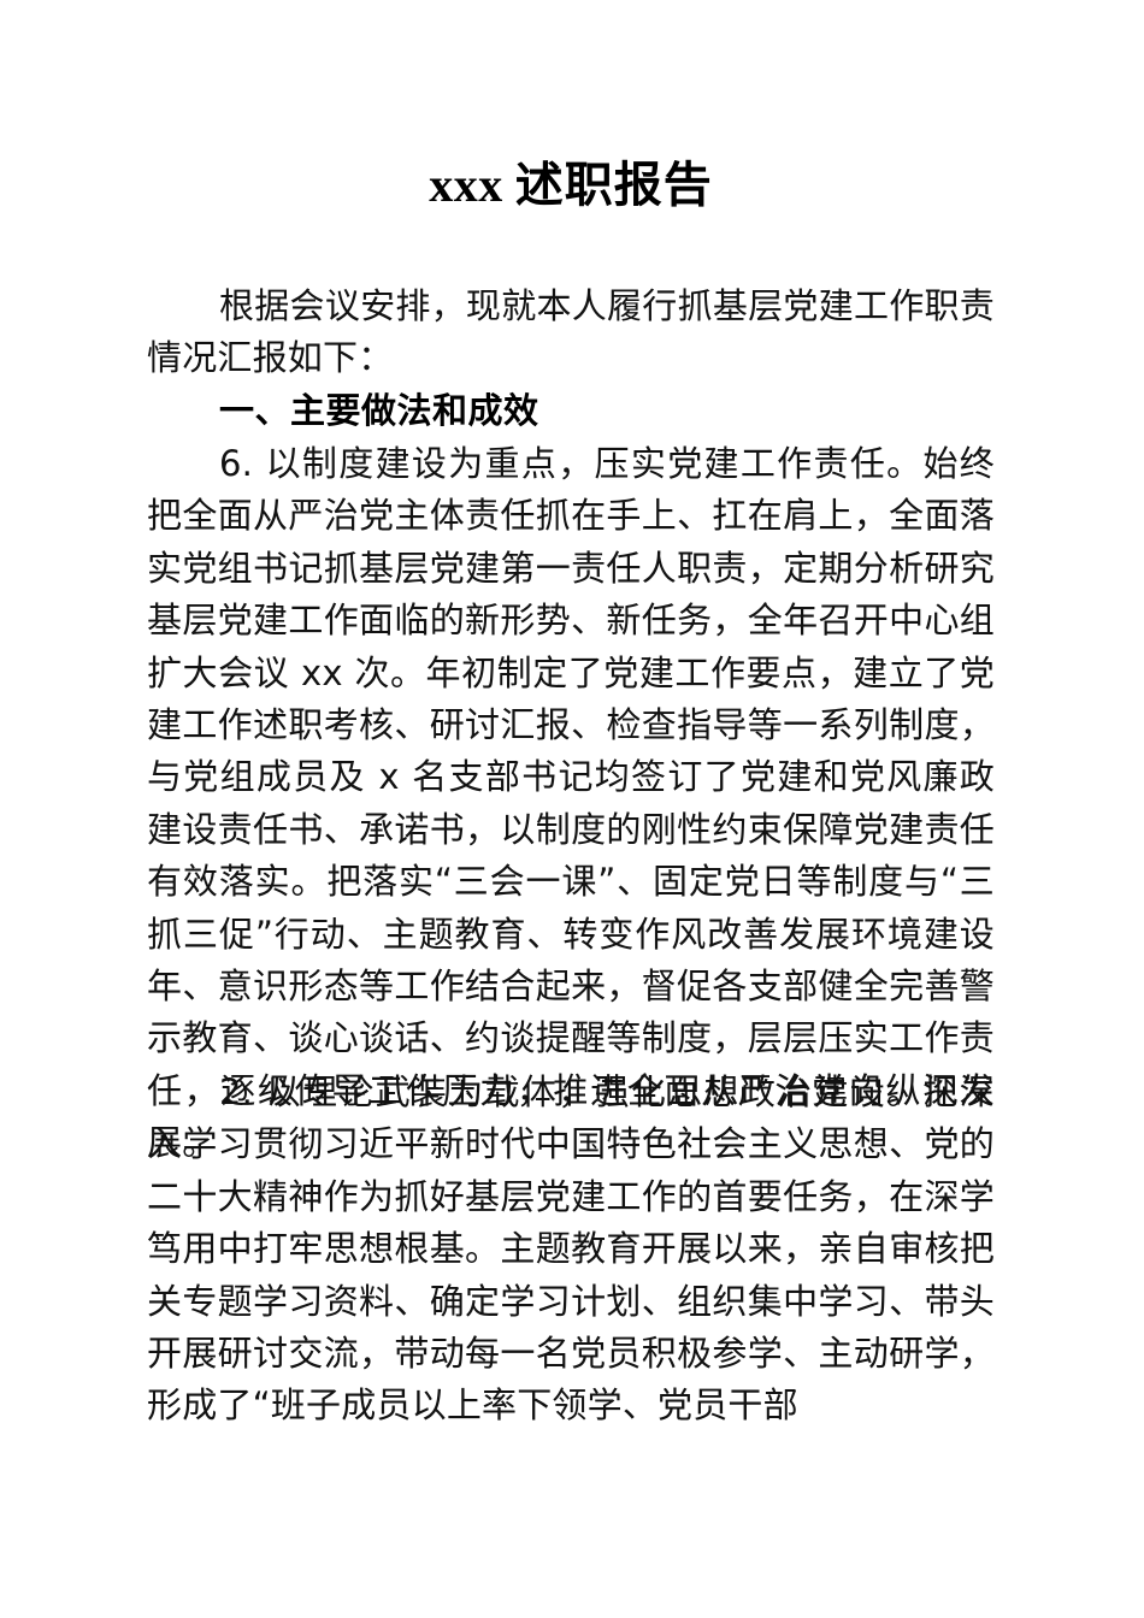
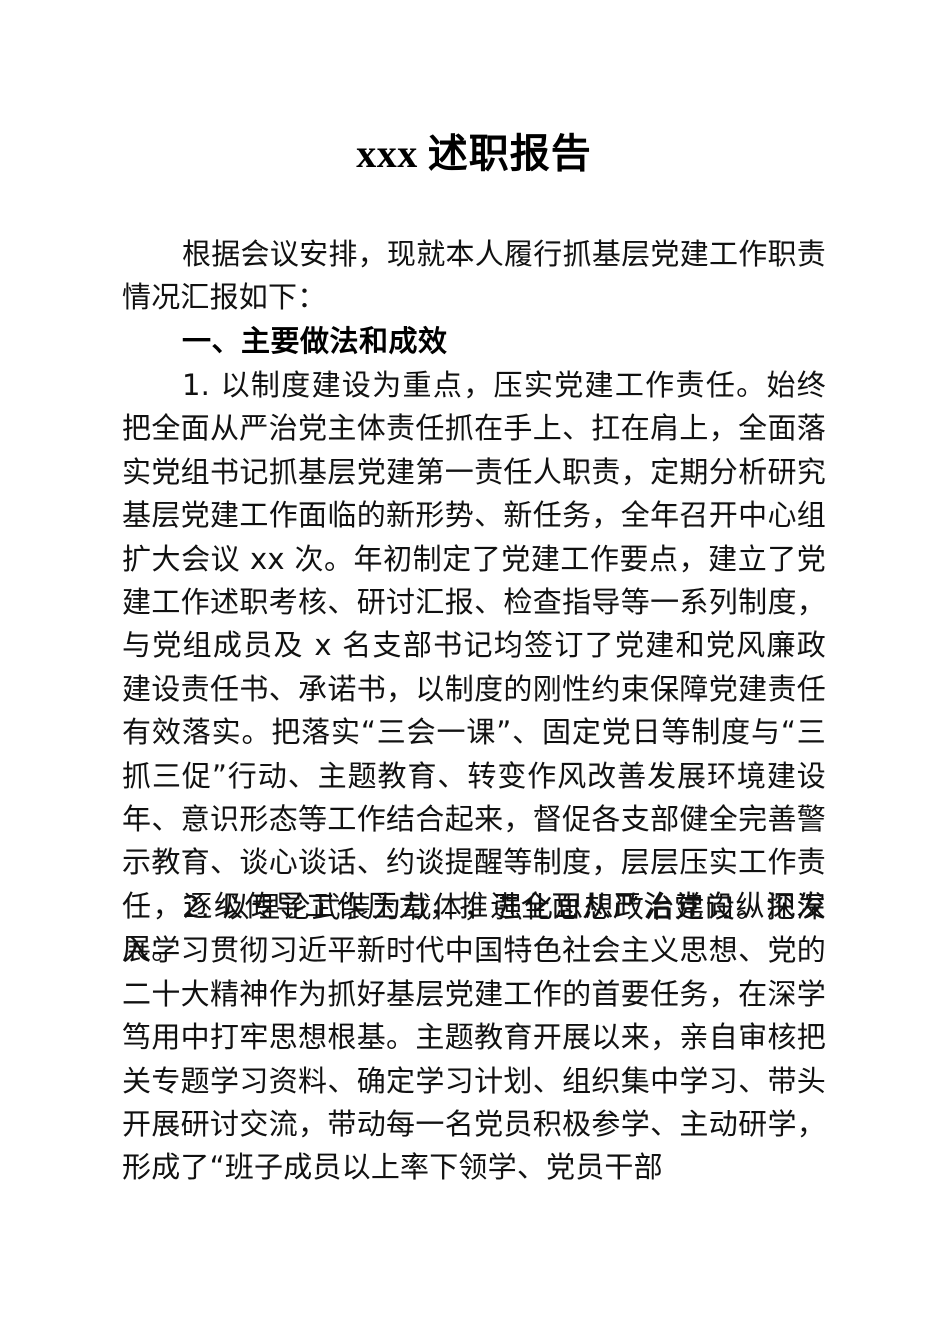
  xxx 述职报告
  根据会议安排，现就本人履行抓基层党建工作职责情况汇报如下：
  一、主要做法和成效
- 6. 以制度建设为重点，压实党建工作责任。始终把全面从严治党主体责任抓在手上、扛在肩上，全面落实党组书记抓基层党建第一责任人职责，定期分析研究基层党建工作面临的新形势、新任务，全年召开中心组扩大会议 xx 次。年初制定了党建工作要点，建立了党建工作述职考核、研讨汇报、检查指导等一系列制度，与党组成员及 x 名支部书记均签订了党建和党风廉政建设责任书、承诺书，以制度的刚性约束保障党建责任有效落实。把落实“三会一课”、固定党日等制度与“三抓三促”行动、主题教育、转变作风改善发展环境建设年、意识形态等工作结合起来，督促各支部健全完善警示教育、谈心谈话、约谈提醒等制度，层层压实工作责任，逐级传导工作压力，推进全面从严治党向纵深发展。
+ 1. 以制度建设为重点，压实党建工作责任。始终把全面从严治党主体责任抓在手上、扛在肩上，全面落实党组书记抓基层党建第一责任人职责，定期分析研究基层党建工作面临的新形势、新任务，全年召开中心组扩大会议 xx 次。年初制定了党建工作要点，建立了党建工作述职考核、研讨汇报、检查指导等一系列制度，与党组成员及 x 名支部书记均签订了党建和党风廉政建设责任书、承诺书，以制度的刚性约束保障党建责任有效落实。把落实“三会一课”、固定党日等制度与“三抓三促”行动、主题教育、转变作风改善发展环境建设年、意识形态等工作结合起来，督促各支部健全完善警示教育、谈心谈话、约谈提醒等制度，层层压实工作责任，逐级传导工作压力，推进全面从严治党向纵深发展。
  2. 以理论武装为载体，强化思想政治建设。把深入学习贯彻习近平新时代中国特色社会主义思想、党的二十大精神作为抓好基层党建工作的首要任务，在深学笃用中打牢思想根基。主题教育开展以来，亲自审核把关专题学习资料、确定学习计划、组织集中学习、带头开展研讨交流，带动每一名党员积极参学、主动研学，形成了“班子成员以上率下领学、党员干部
